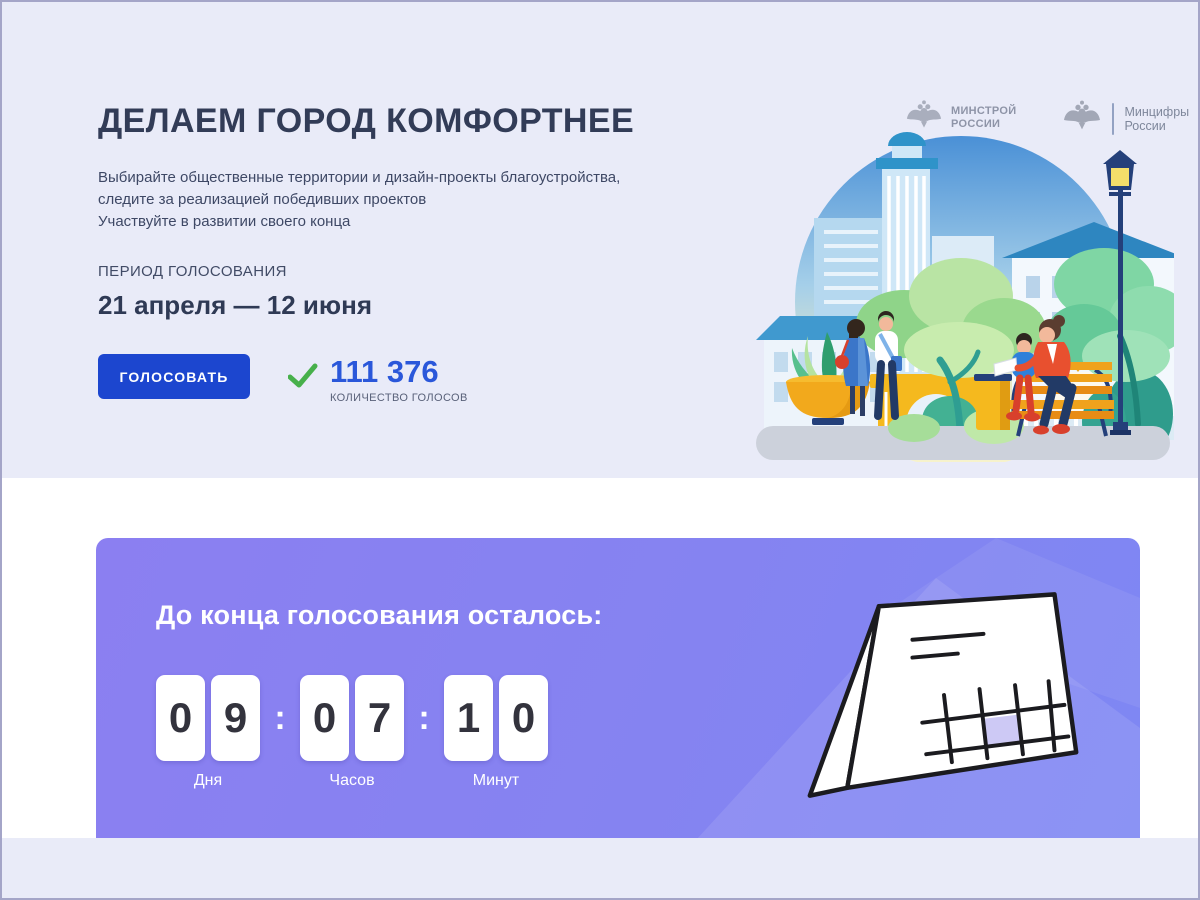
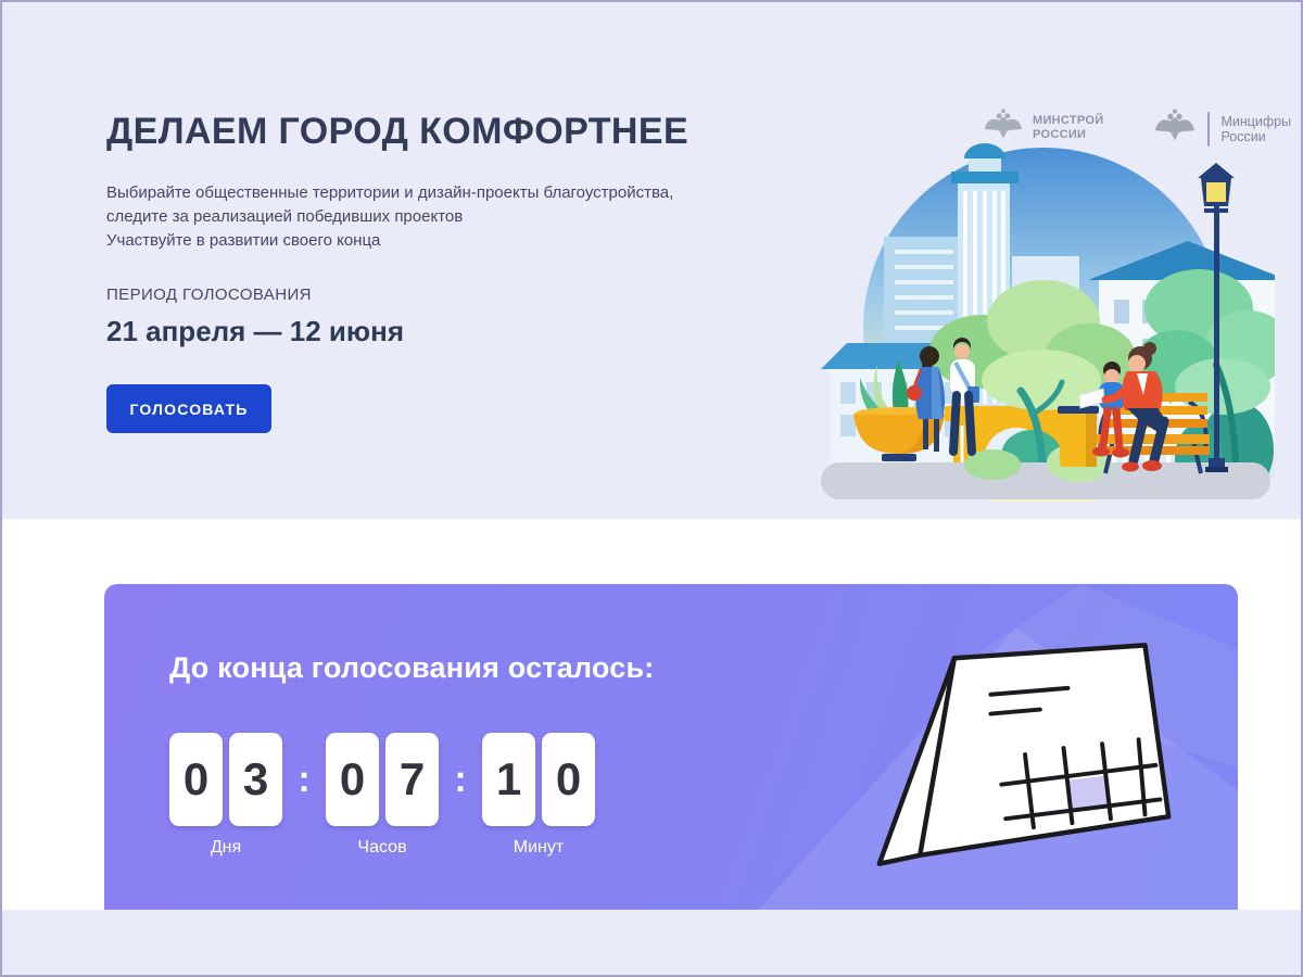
  ДЕЛАЕМ ГОРОД КОМФОРТНЕЕ
  Выбирайте общественные территории и дизайн-проекты благоустройства,
  следите за реализацией победивших проектов
  Участвуйте в развитии своего конца
  ПЕРИОД ГОЛОСОВАНИЯ
  21 апреля — 12 июня
  ГОЛОСОВАТЬ
- 111 376
- КОЛИЧЕСТВО ГОЛОСОВ
  МИНСТРОЙ
  РОССИИ
  Минцифры
  России
  До конца голосования осталось:
  0
- 9
+ 3
  Дня
  :
  0
  7
  Часов
  :
  1
  0
  Минут
